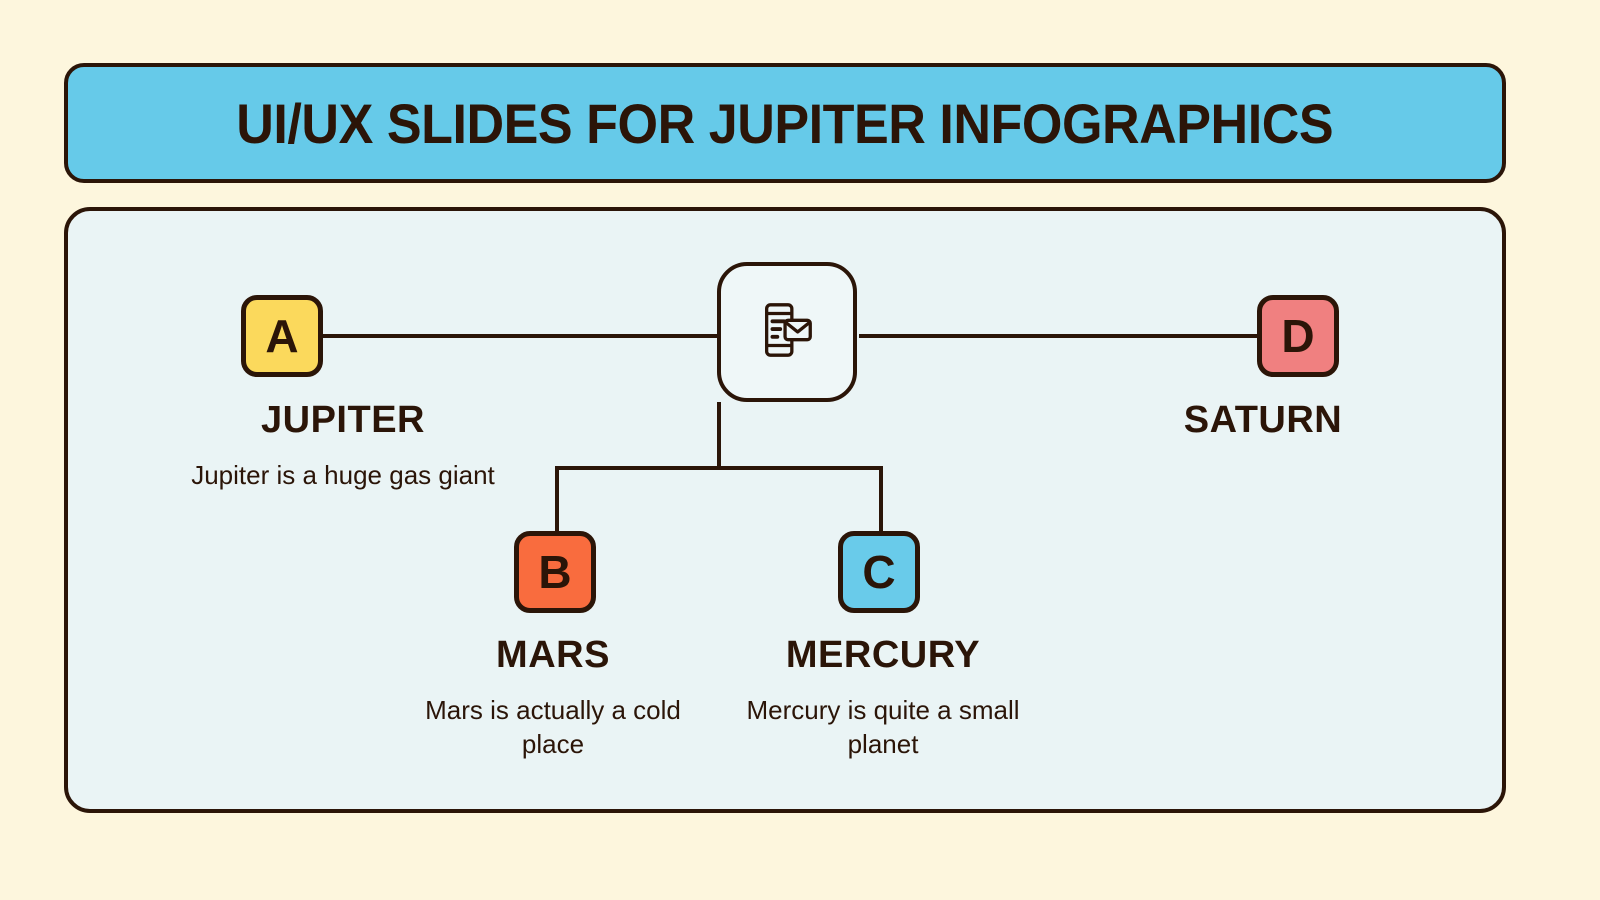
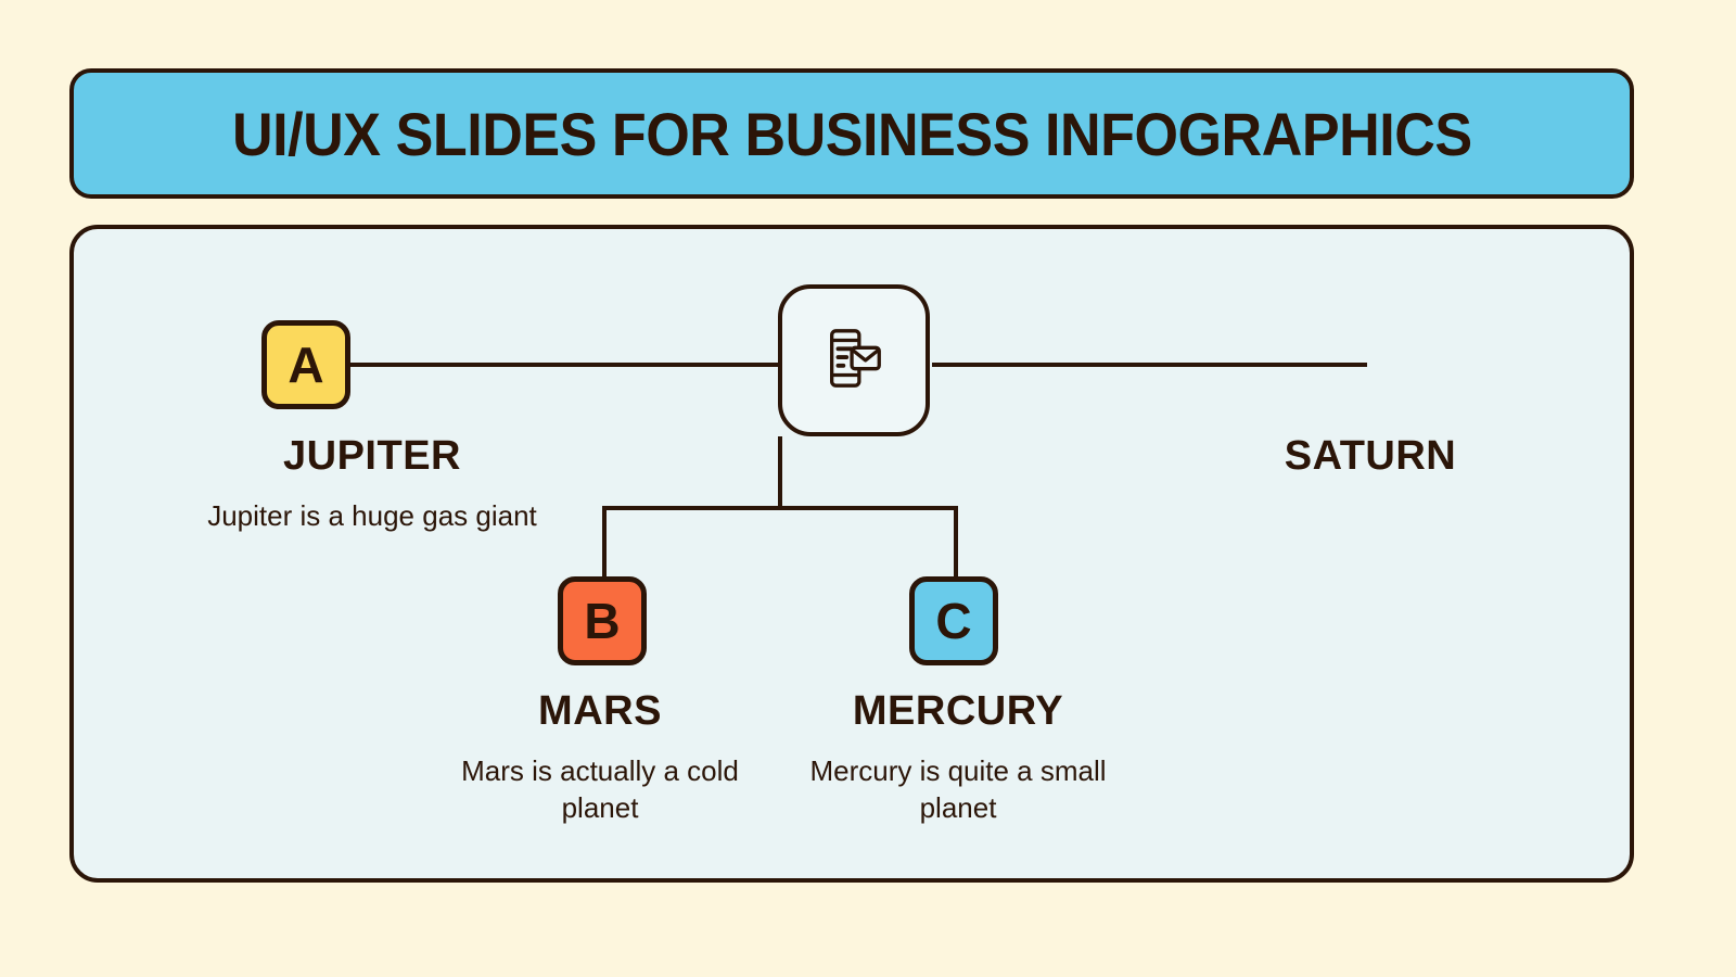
- UI/UX SLIDES FOR JUPITER INFOGRAPHICS
+ UI/UX SLIDES FOR BUSINESS INFOGRAPHICS
  A
  B
  C
- D
  JUPITER
  Jupiter is a huge gas giant
  MARS
- Mars is actually a cold place
+ Mars is actually a cold planet
  MERCURY
  Mercury is quite a small planet
  SATURN
